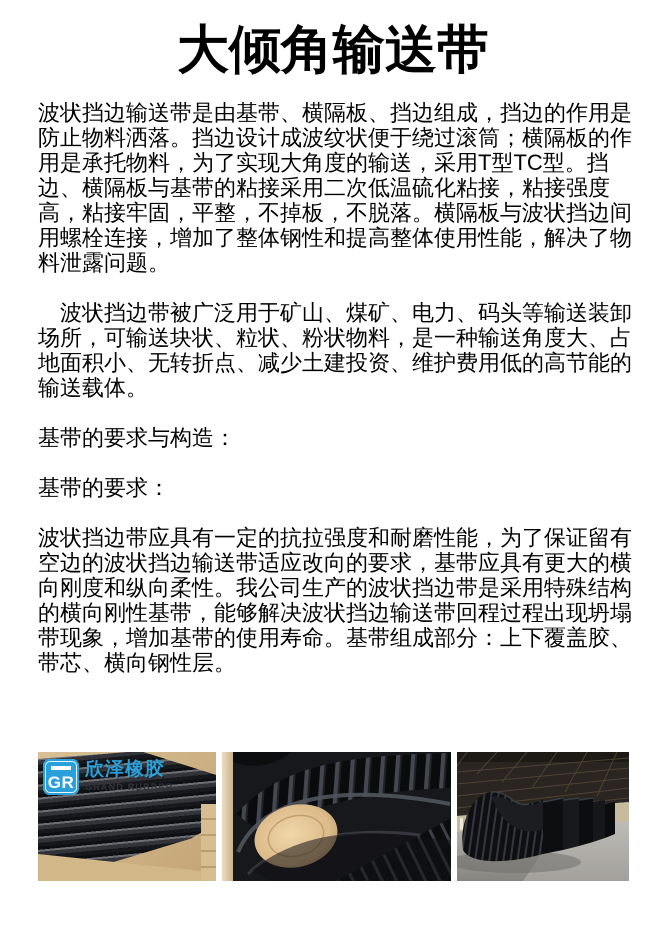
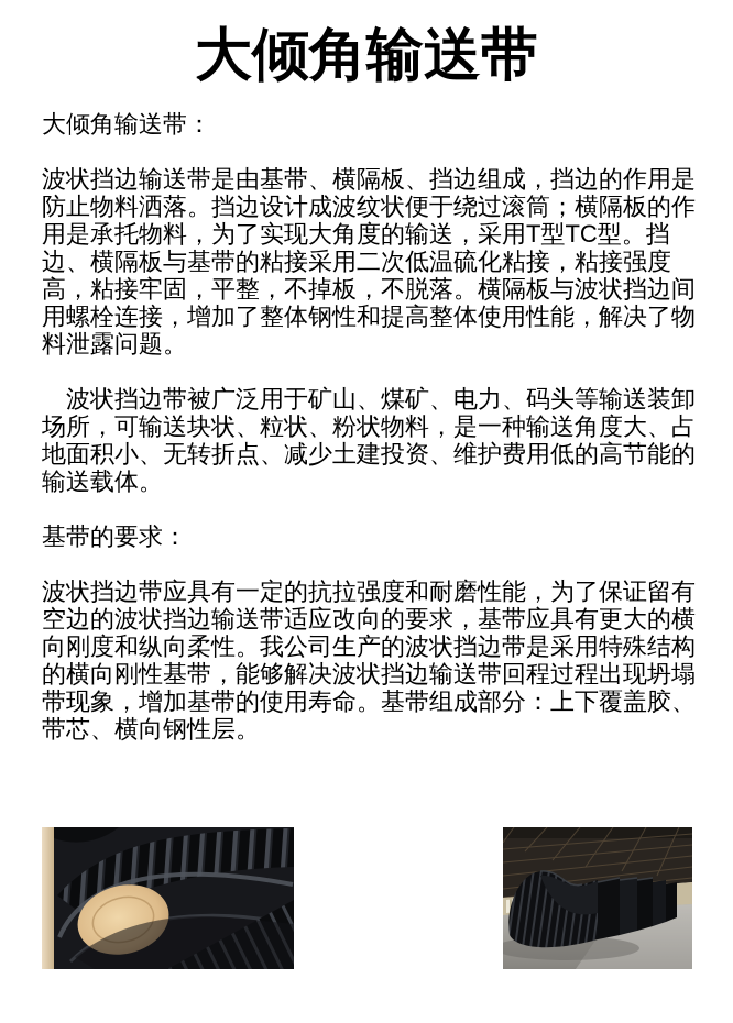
  大倾角输送带
+ 大倾角输送带：
  波状挡边输送带是由基带、横隔板、挡边组成，挡边的作用是防止物料洒落。挡边设计成波纹状便于绕过滚筒；横隔板的作用是承托物料，为了实现大角度的输送，采用T型TC型。挡边、横隔板与基带的粘接采用二次低温硫化粘接，粘接强度高，粘接牢固，平整，不掉板，不脱落。横隔板与波状挡边间用螺栓连接，增加了整体钢性和提高整体使用性能，解决了物料泄露问题。
  波状挡边带被广泛用于矿山、煤矿、电力、码头等输送装卸场所，可输送块状、粒状、粉状物料，是一种输送角度大、占地面积小、无转折点、减少土建投资、维护费用低的高节能的输送载体。
- 基带的要求与构造：
  基带的要求：
  波状挡边带应具有一定的抗拉强度和耐磨性能，为了保证留有空边的波状挡边输送带适应改向的要求，基带应具有更大的横向刚度和纵向柔性。我公司生产的波状挡边带是采用特殊结构的横向刚性基带，能够解决波状挡边输送带回程过程出现坍塌带现象，增加基带的使用寿命。基带组成部分：上下覆盖胶、带芯、横向钢性层。
- GR
- 欣泽橡胶
- GRAND RUBBER
